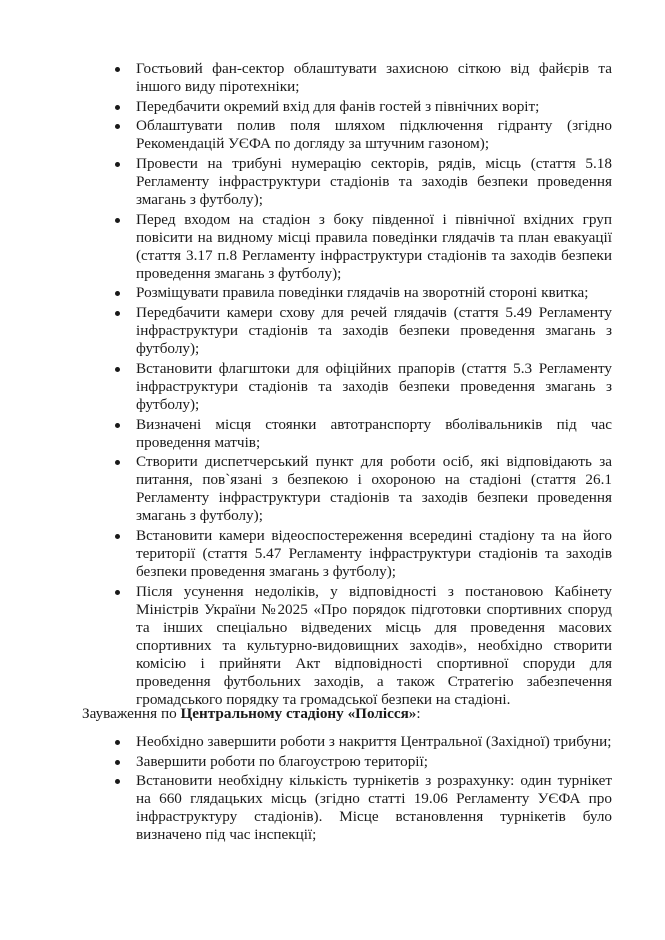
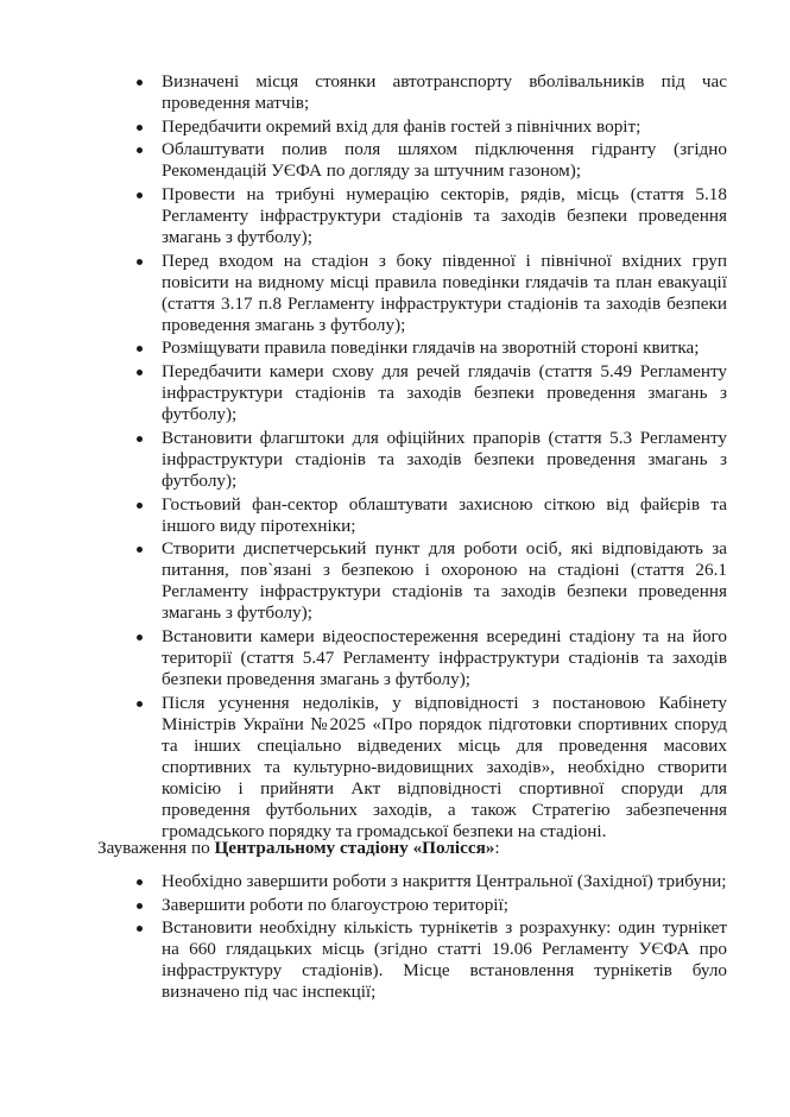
- Гостьовий фан-сектор облаштувати захисною сіткою від файєрів та іншого виду піротехніки;
+ Визначені місця стоянки автотранспорту вболівальників під час проведення матчів;
  Передбачити окремий вхід для фанів гостей з північних воріт;
  Облаштувати полив поля шляхом підключення гідранту (згідно Рекомендацій УЄФА по догляду за штучним газоном);
  Провести на трибуні нумерацію секторів, рядів, місць (стаття 5.18 Регламенту інфраструктури стадіонів та заходів безпеки проведення змагань з футболу);
  Перед входом на стадіон з боку південної і північної вхідних груп повісити на видному місці правила поведінки глядачів та план евакуації (стаття 3.17 п.8 Регламенту інфраструктури стадіонів та заходів безпеки проведення змагань з футболу);
  Розміщувати правила поведінки глядачів на зворотній стороні квитка;
  Передбачити камери схову для речей глядачів (стаття 5.49 Регламенту інфраструктури стадіонів та заходів безпеки проведення змагань з футболу);
  Встановити флагштоки для офіційних прапорів (стаття 5.3 Регламенту інфраструктури стадіонів та заходів безпеки проведення змагань з футболу);
- Визначені місця стоянки автотранспорту вболівальників під час проведення матчів;
+ Гостьовий фан-сектор облаштувати захисною сіткою від файєрів та іншого виду піротехніки;
  Створити диспетчерський пункт для роботи осіб, які відповідають за питання, пов`язані з безпекою і охороною на стадіоні (стаття 26.1 Регламенту інфраструктури стадіонів та заходів безпеки проведення змагань з футболу);
  Встановити камери відеоспостереження всередині стадіону та на його території (стаття 5.47 Регламенту інфраструктури стадіонів та заходів безпеки проведення змагань з футболу);
  Після усунення недоліків, у відповідності з постановою Кабінету Міністрів України №2025 «Про порядок підготовки спортивних споруд та інших спеціально відведених місць для проведення масових спортивних та культурно-видовищних заходів», необхідно створити комісію і прийняти Акт відповідності спортивної споруди для проведення футбольних заходів, а також Стратегію забезпечення громадського порядку та громадської безпеки на стадіоні.
  Зауваження по Центральному стадіону «Полісся»:
  Необхідно завершити роботи з накриття Центральної (Західної) трибуни;
  Завершити роботи по благоустрою території;
  Встановити необхідну кількість турнікетів з розрахунку: один турнікет на 660 глядацьких місць (згідно статті 19.06 Регламенту УЄФА про інфраструктуру стадіонів). Місце встановлення турнікетів було визначено під час інспекції;
